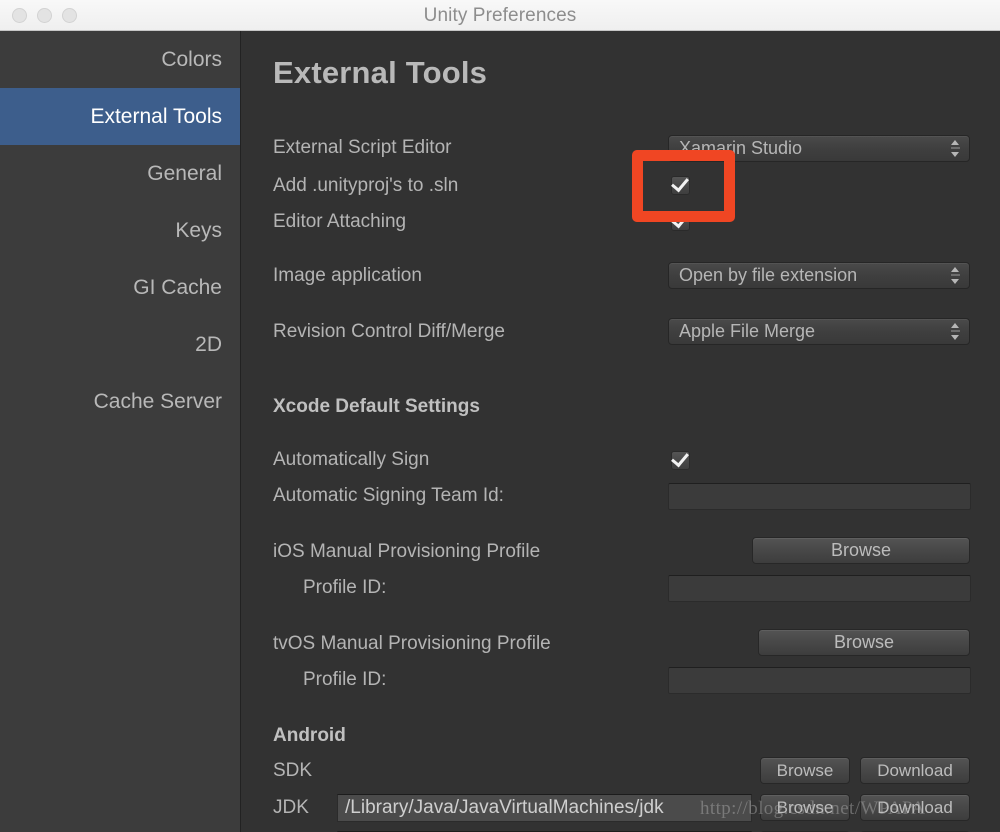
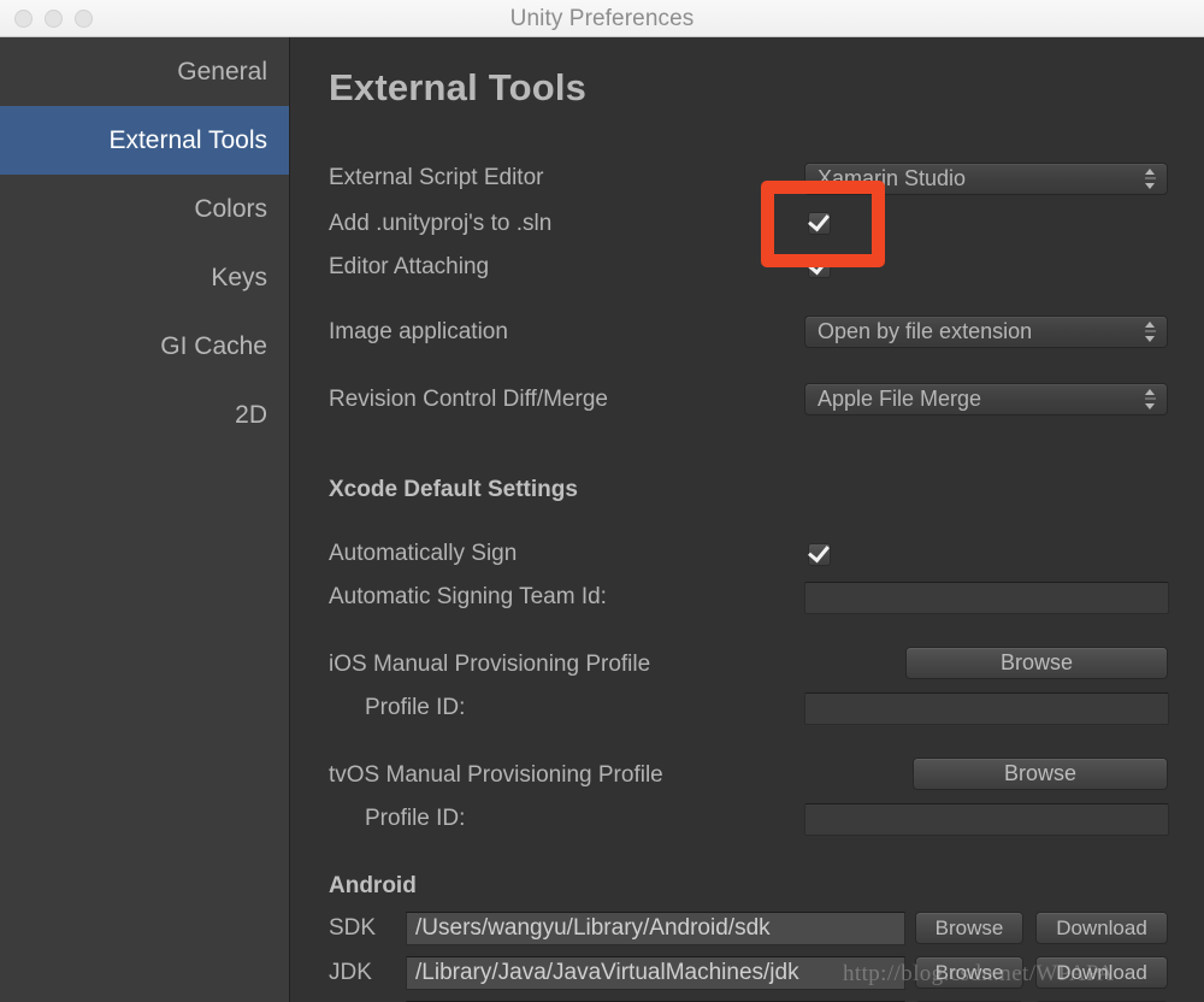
  Unity Preferences
- Colors
+ General
  External Tools
- General
+ Colors
  Keys
  GI Cache
  2D
- Cache Server
  External Tools
  External Script Editor
  Xamarin Studio
  Add .unityproj's to .sln
  Editor Attaching
  Image application
  Open by file extension
  Revision Control Diff/Merge
  Apple File Merge
  Xcode Default Settings
  Automatically Sign
  Automatic Signing Team Id:
  iOS Manual Provisioning Profile
  Browse
  Profile ID:
  tvOS Manual Provisioning Profile
  Browse
  Profile ID:
  Android
  SDK
+ /Users/wangyu/Library/Android/sdk
  Browse
  Download
  JDK
  /Library/Java/JavaVirtualMachines/jdk
  Browse
  Download
  http://blog.csdn.net/WPAPA
